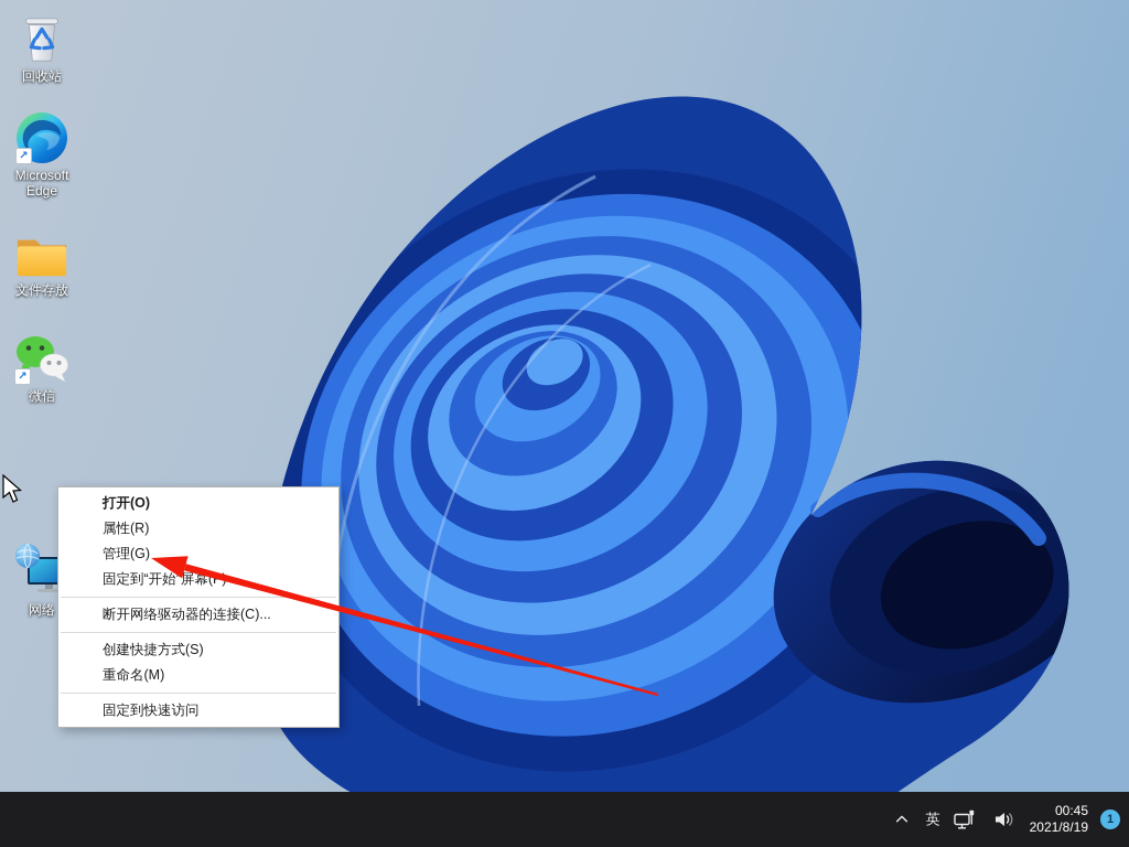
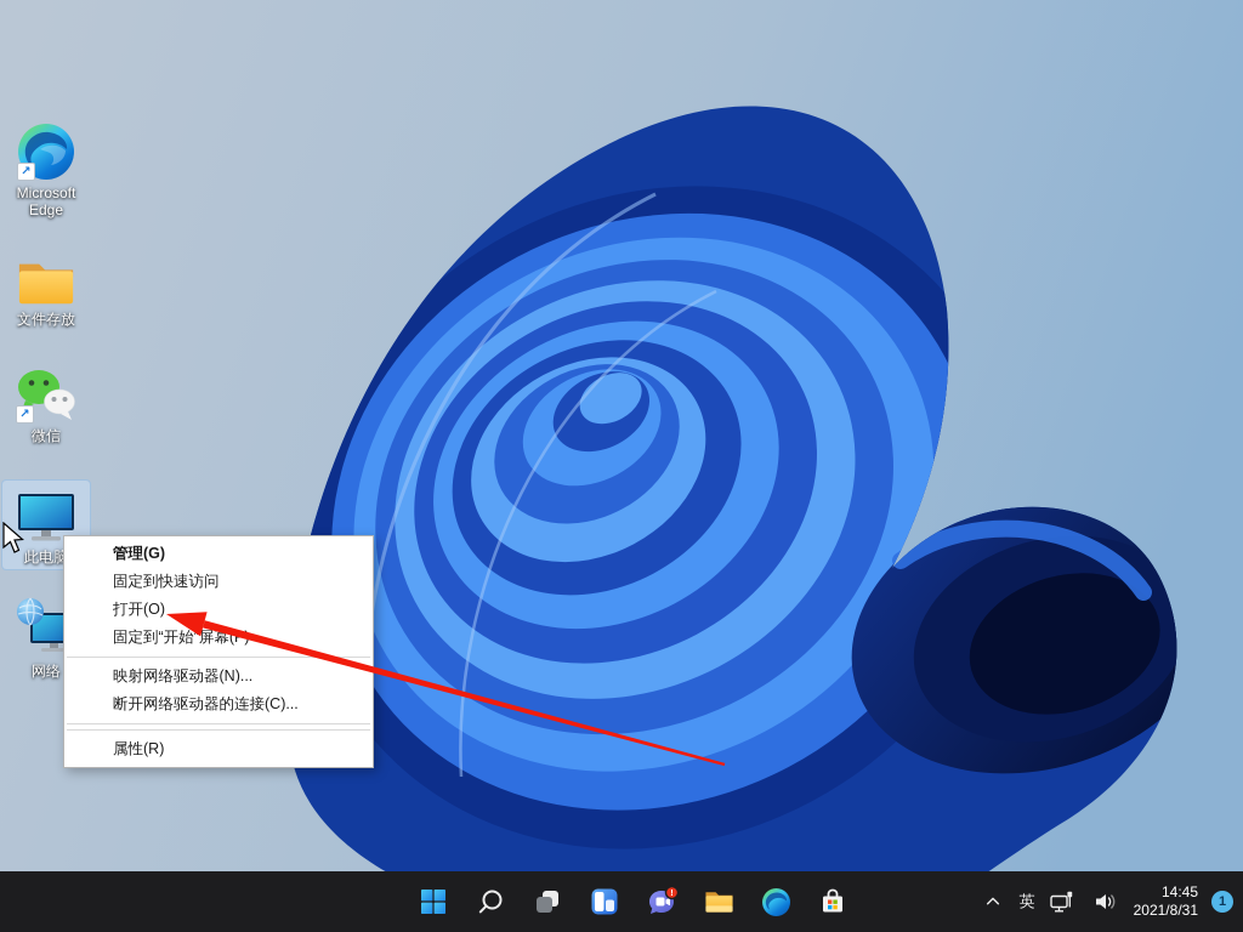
- 回收站
  ↗
  Microsoft Edge
  文件存放
  ↗
  微信
+ 此电脑
  网络
- 打开(O)
+ 管理(G)
- 属性(R)
+ 固定到快速访问
- 管理(G)
+ 打开(O)
  固定到“开始”屏幕(
+ 映射网络驱动器(N)...
  断开网络驱动器的连接(C)...
- 创建快捷方式(S)
- 重命名(M)
- 固定到快速访问
+ 属性(R)
+ !
  英
- 00:45
+ 14:45
- 2021/8/19
+ 2021/8/31
  1
